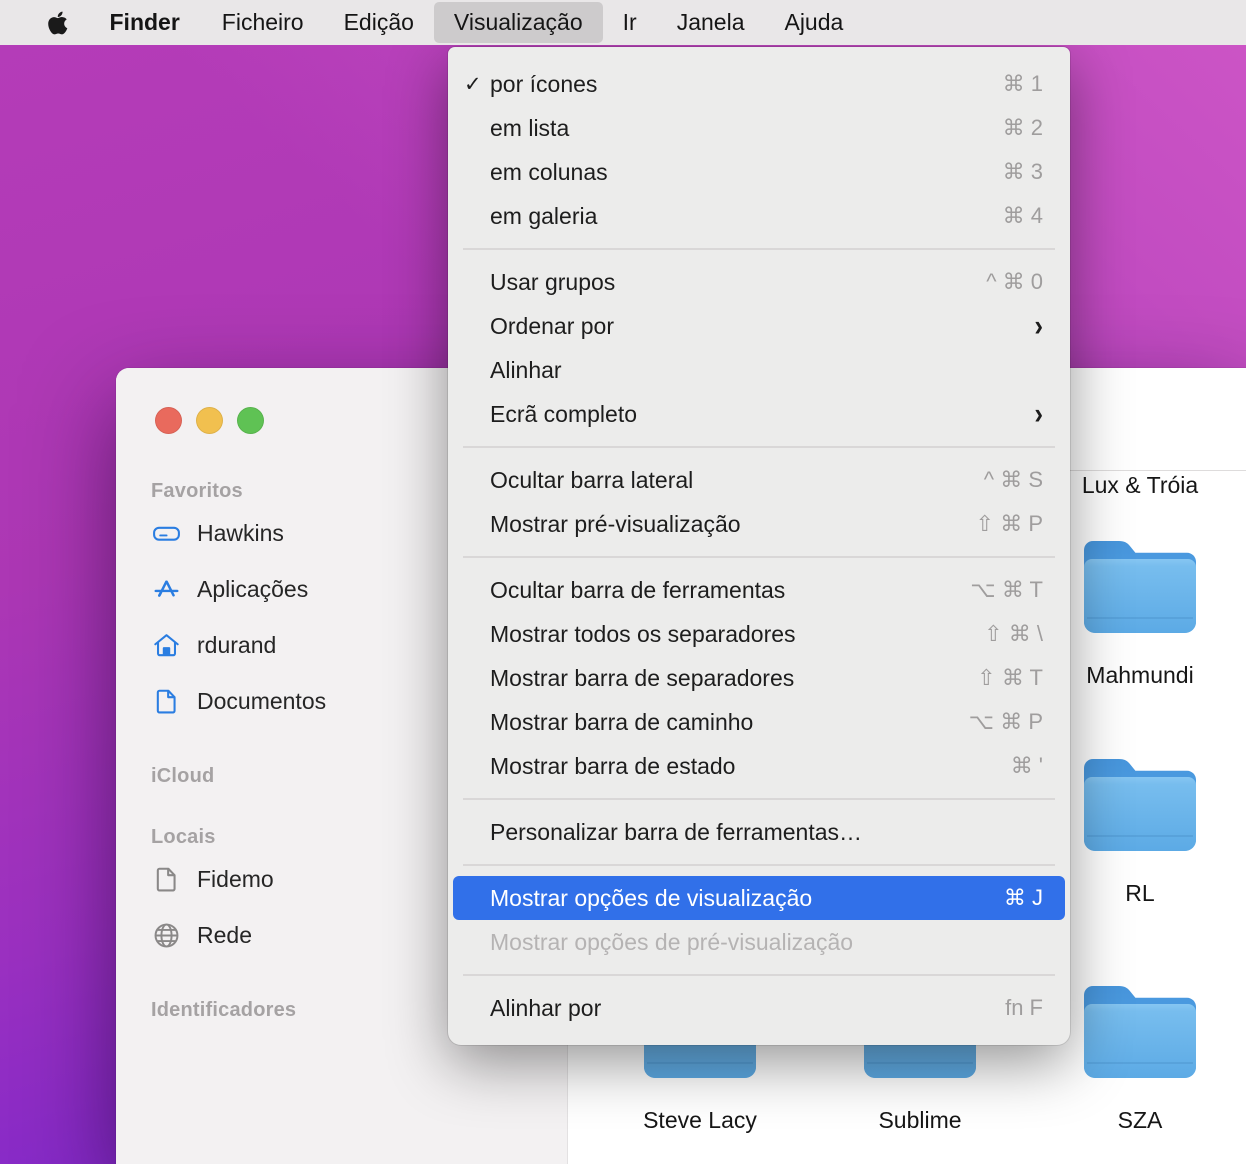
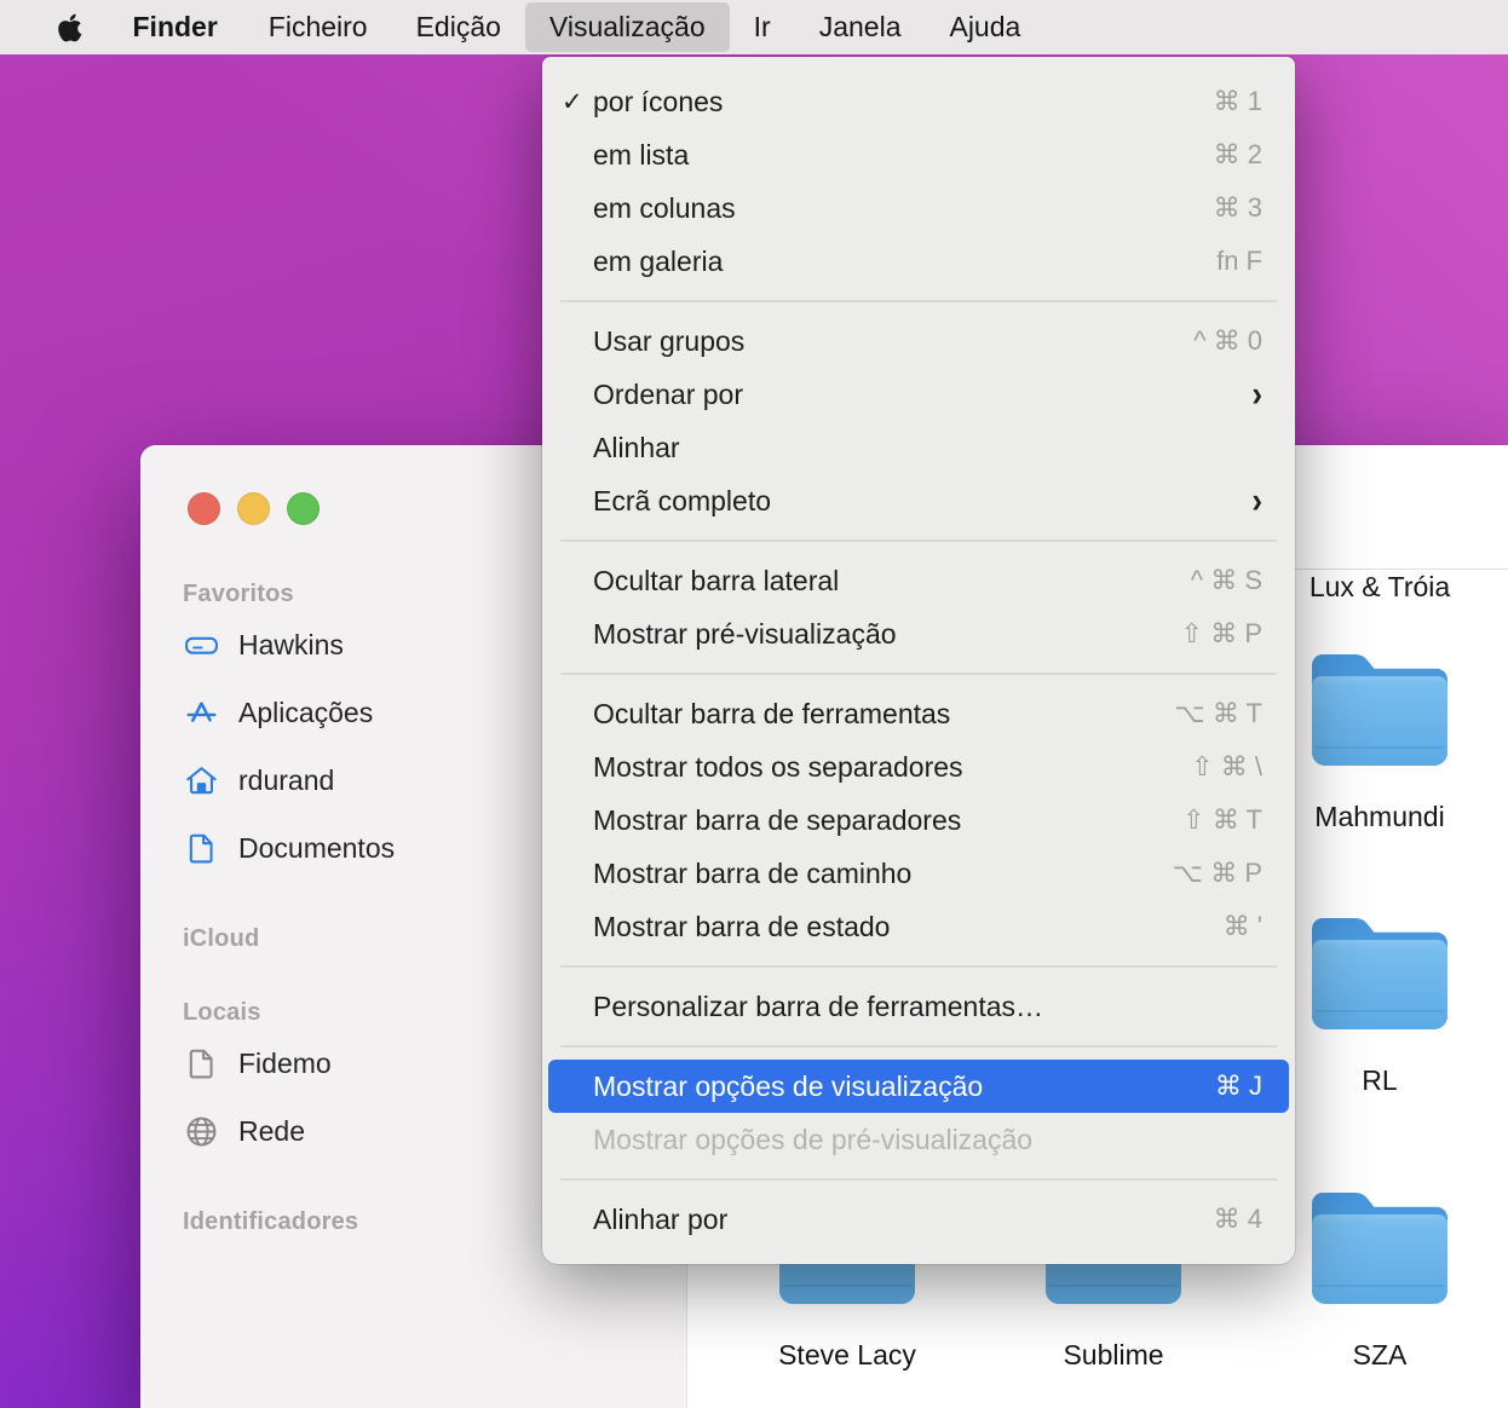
  Favoritos
  Hawkins
  Aplicações
  rdurand
  Documentos
  iCloud
  Locais
  Fidemo
  Rede
  Identificadores
  Lux & Tróia
  Mahmundi
  RL
  Steve Lacy
  Sublime
  SZA
  ✓
  por ícones
  ⌘ 1
  em lista
  ⌘ 2
  em colunas
  ⌘ 3
  em galeria
- ⌘ 4
+ fn F
  Usar grupos
  ^ ⌘ 0
  Ordenar por
  ›
  Alinhar
  Ecrã completo
  ›
  Ocultar barra lateral
  ^ ⌘ S
  Mostrar pré-visualização
  ⇧ ⌘ P
  Ocultar barra de ferramentas
  ⌥ ⌘ T
  Mostrar todos os separadores
  ⇧ ⌘ \
  Mostrar barra de separadores
  ⇧ ⌘ T
  Mostrar barra de caminho
  ⌥ ⌘ P
  Mostrar barra de estado
  ⌘ '
  Personalizar barra de ferramentas…
  Mostrar opções de visualização
  ⌘ J
  Mostrar opções de pré-visualização
  Alinhar por
- fn F
+ ⌘ 4
  Finder
  Ficheiro
  Edição
  Visualização
  Ir
  Janela
  Ajuda
